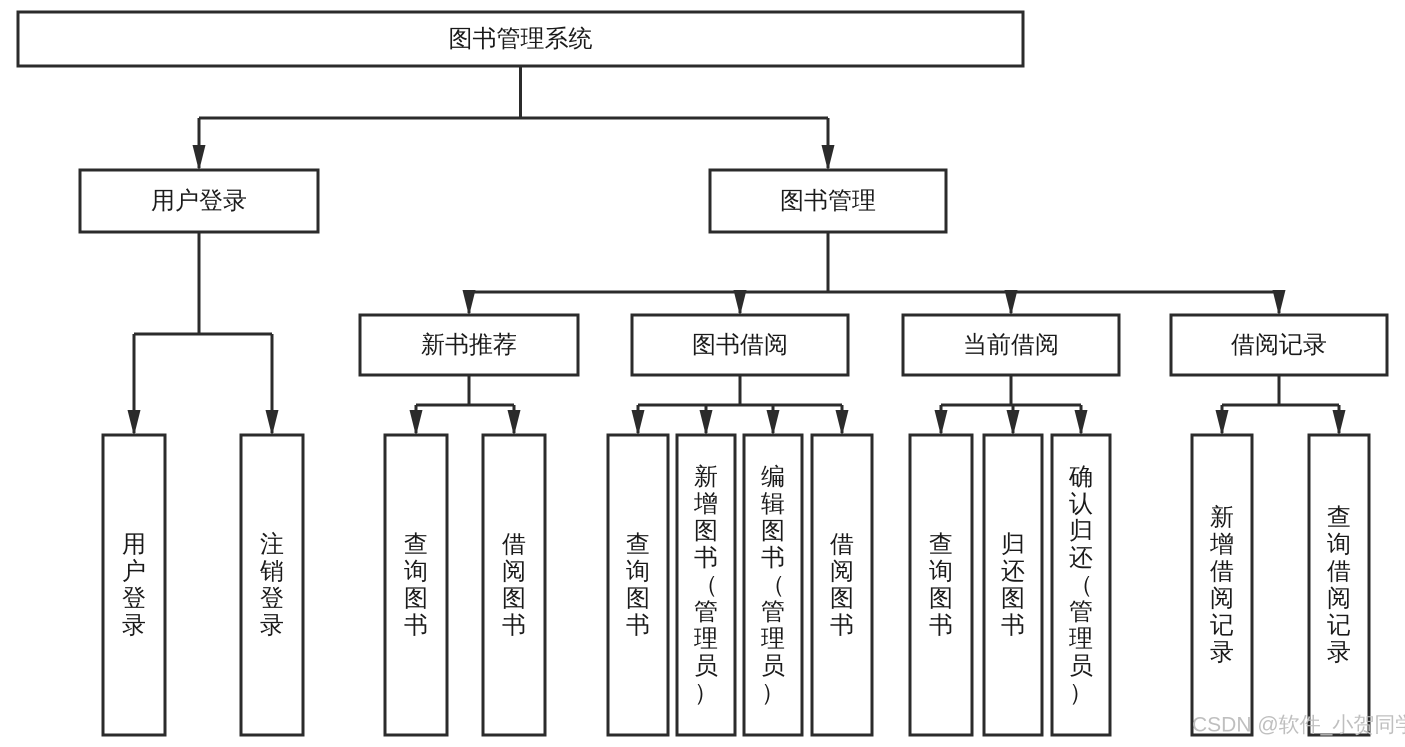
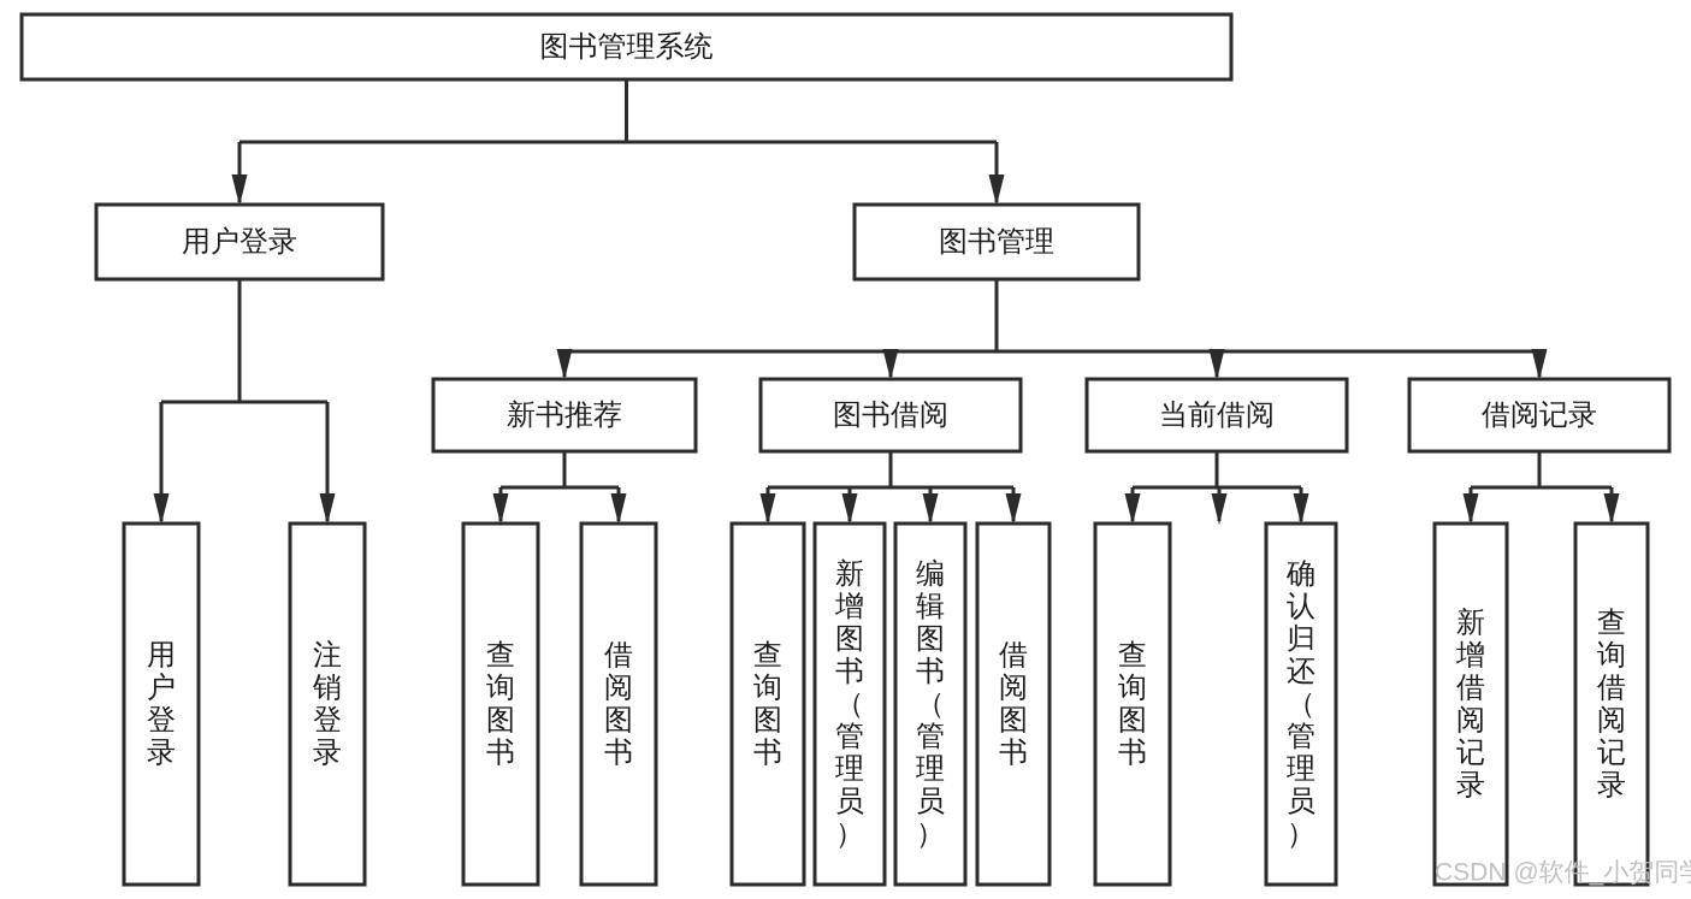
  图书管理系统
  用户登录
  图书管理
  新书推荐
  图书借阅
  当前借阅
  借阅记录
  用户登录
  注销登录
  查询图书
  借阅图书
  查询图书
  新增图书（管理员）
  编辑图书（管理员）
  借阅图书
  查询图书
- 归还图书
  确认归还（管理员）
  新增借阅记录
  查询借阅记录
  CSDN @软件_小贺同
